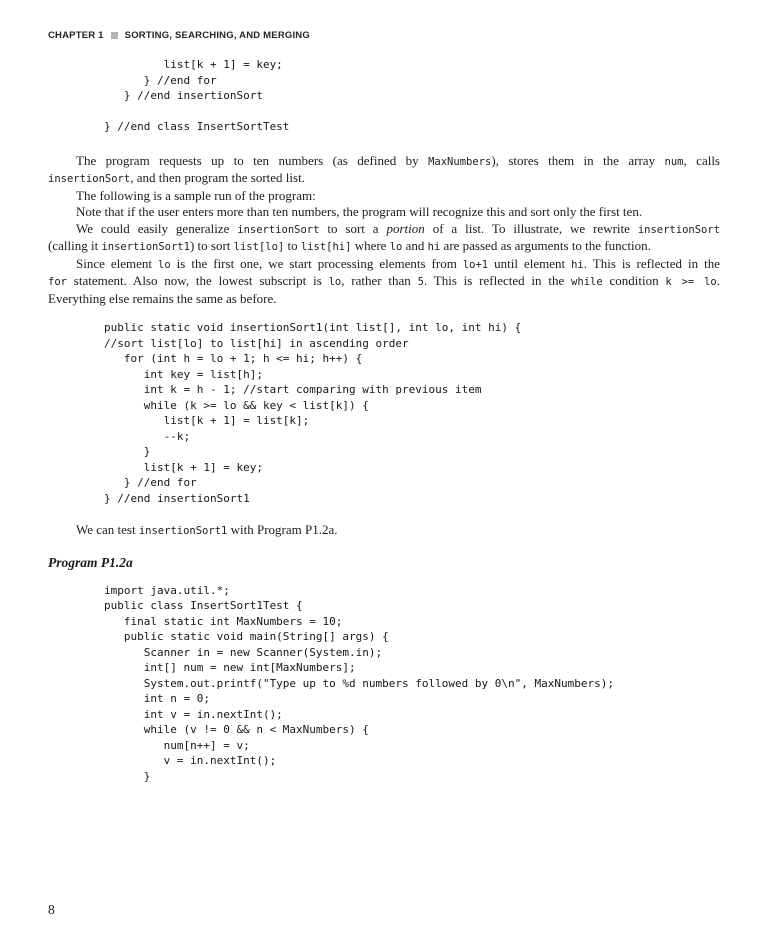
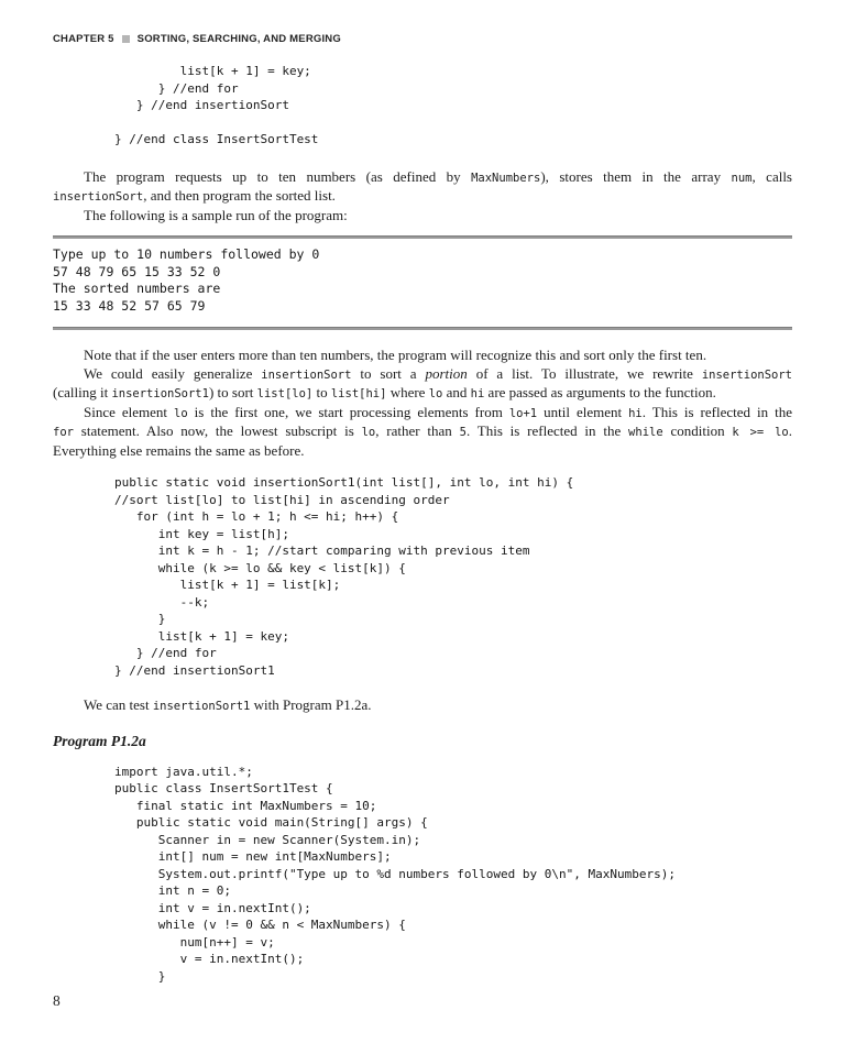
- CHAPTER 1
+ CHAPTER 5
  SORTING, SEARCHING, AND MERGING
  list[k + 1] = key;
  } //end for
  } //end insertionSort
  } //end class InsertSortTest
  The program requests up to ten numbers (as defined by MaxNumbers), stores them in the array num, calls
  insertionSort, and then program the sorted list.
  The following is a sample run of the program:
+ Type up to 10 numbers followed by 0
+ 57 48 79 65 15 33 52 0
+ The sorted numbers are
+ 15 33 48 52 57 65 79
  Note that if the user enters more than ten numbers, the program will recognize this and sort only the first ten.
  We could easily generalize insertionSort to sort a portion of a list. To illustrate, we rewrite insertionSort
  (calling it insertionSort1) to sort list[lo] to list[hi] where lo and hi are passed as arguments to the function.
  Since element lo is the first one, we start processing elements from lo+1 until element hi. This is reflected in the
  for statement. Also now, the lowest subscript is lo, rather than 5. This is reflected in the while condition k >= lo.
  Everything else remains the same as before.
  public static void insertionSort1(int list[], int lo, int hi) {
  //sort list[lo] to list[hi] in ascending order
  for (int h = lo + 1; h <= hi; h++) {
  int key = list[h];
  int k = h - 1; //start comparing with previous item
  while (k >= lo && key < list[k]) {
  list[k + 1] = list[k];
  --k;
  }
  list[k + 1] = key;
  } //end for
  } //end insertionSort1
  We can test insertionSort1 with Program P1.2a.
  Program P1.2a
  import java.util.*;
  public class InsertSort1Test {
  final static int MaxNumbers = 10;
  public static void main(String[] args) {
  Scanner in = new Scanner(System.in);
  int[] num = new int[MaxNumbers];
  System.out.printf("Type up to %d numbers followed by 0\n", MaxNumbers);
  int n = 0;
  int v = in.nextInt();
  while (v != 0 && n < MaxNumbers) {
  num[n++] = v;
  v = in.nextInt();
  }
  8
